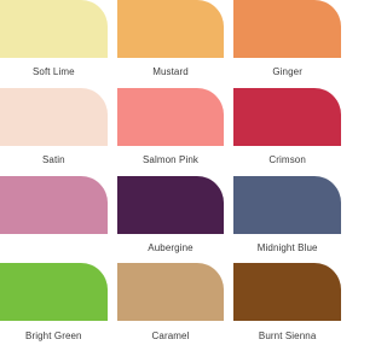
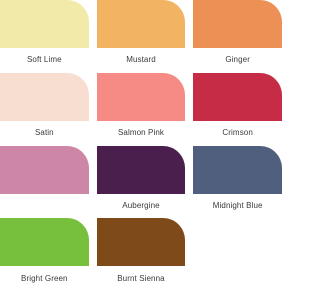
  Soft Lime
  Mustard
  Ginger
  Satin
  Salmon Pink
  Crimson
  Aubergine
  Midnight Blue
  Bright Green
- Caramel
  Burnt Sienna
